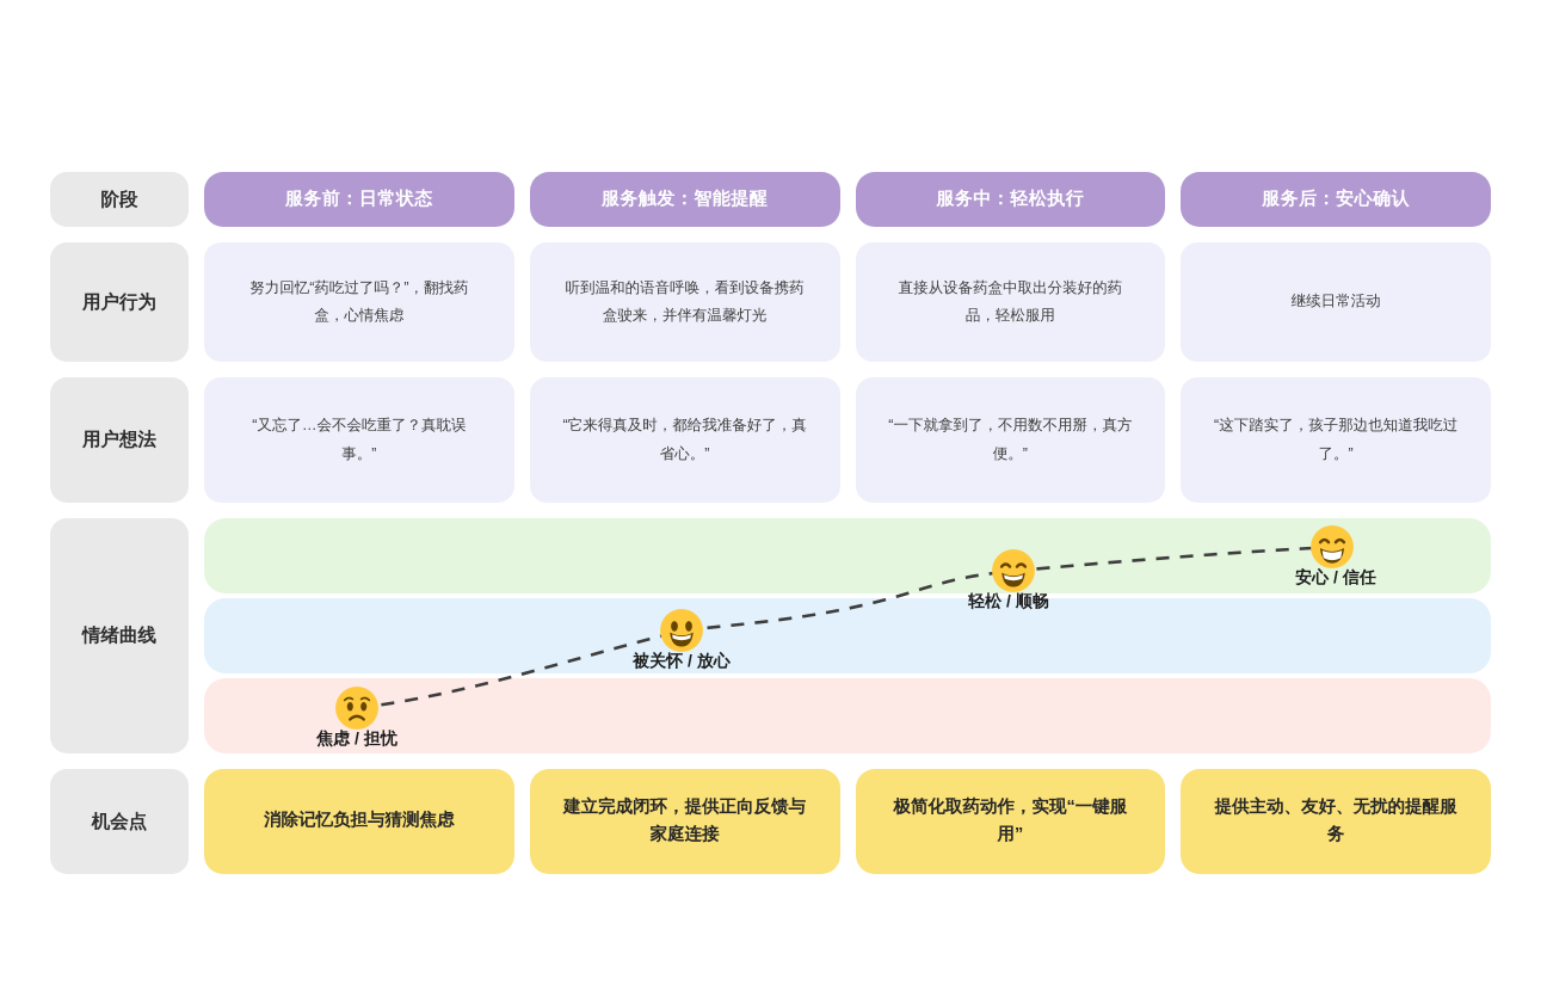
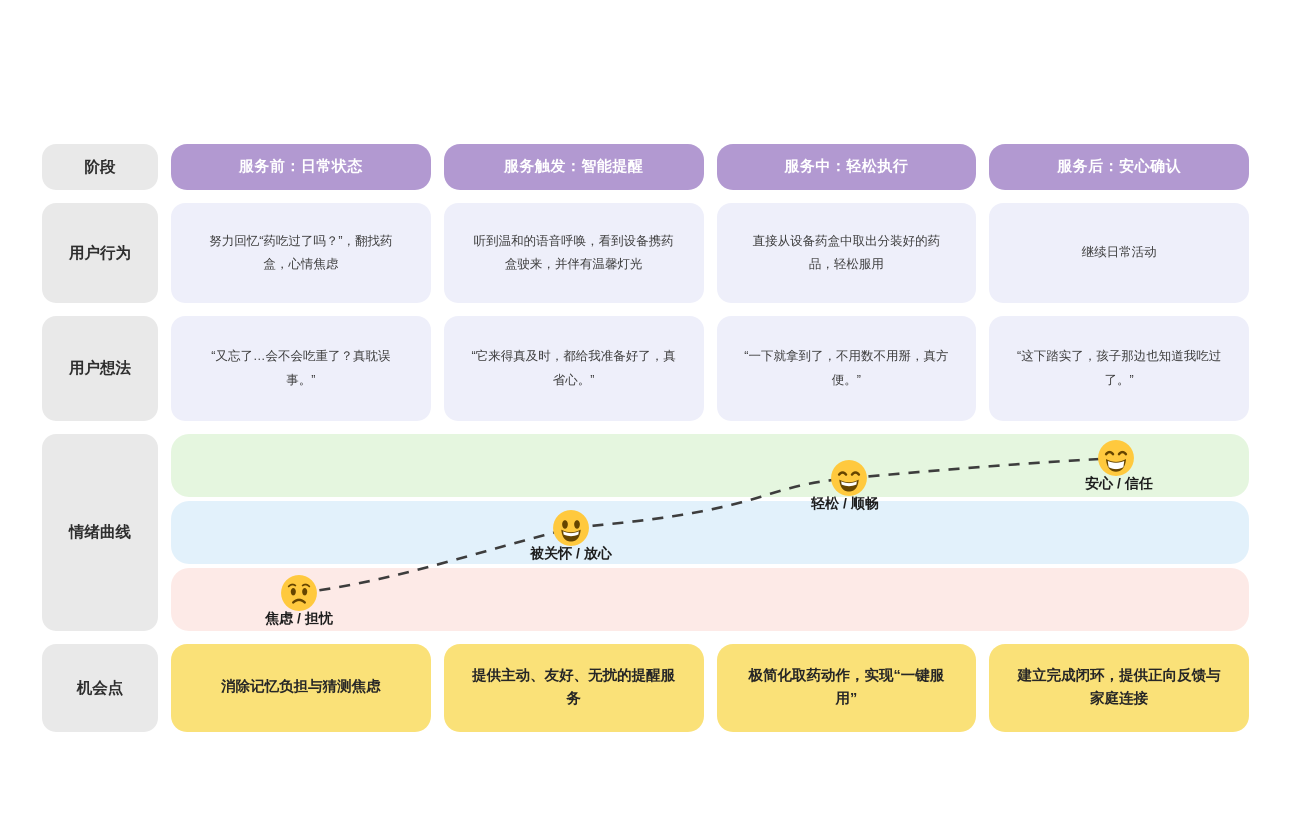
  阶段
  服务前：日常状态
  服务触发：智能提醒
  服务中：轻松执行
  服务后：安心确认
  用户行为
  努力回忆“药吃过了吗？”，翻找药盒，心情焦虑
  听到温和的语音呼唤，看到设备携药盒驶来，并伴有温馨灯光
  直接从设备药盒中取出分装好的药品，轻松服用
  继续日常活动
  用户想法
  “又忘了…会不会吃重了？真耽误事。”
  “它来得真及时，都给我准备好了，真省心。”
  “一下就拿到了，不用数不用掰，真方便。”
  “这下踏实了，孩子那边也知道我吃过了。”
  情绪曲线
  焦虑 / 担忧
  被关怀 / 放心
  轻松 / 顺畅
  安心 / 信任
  机会点
  消除记忆负担与猜测焦虑
- 建立完成闭环，提供正向反馈与家庭连接
+ 提供主动、友好、无扰的提醒服务
  极简化取药动作，实现“一键服用”
- 提供主动、友好、无扰的提醒服务
+ 建立完成闭环，提供正向反馈与家庭连接
